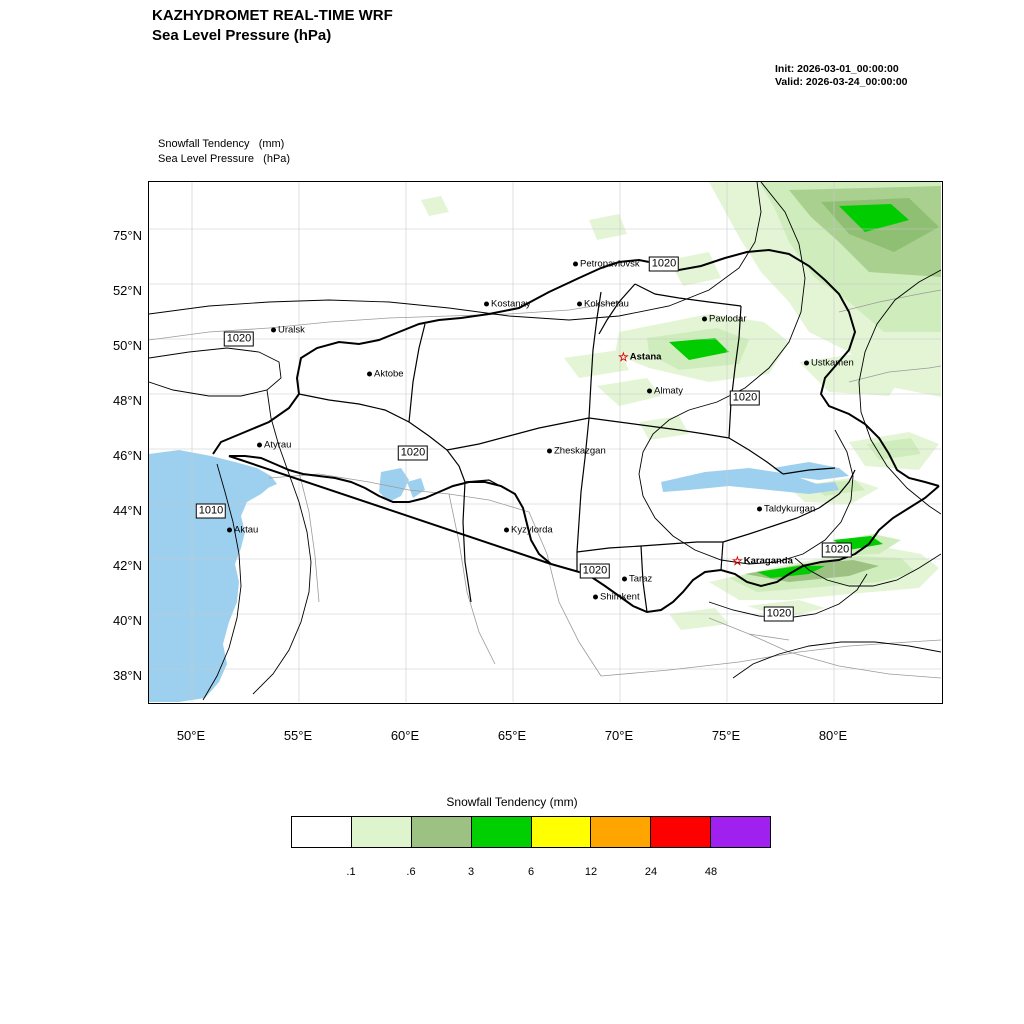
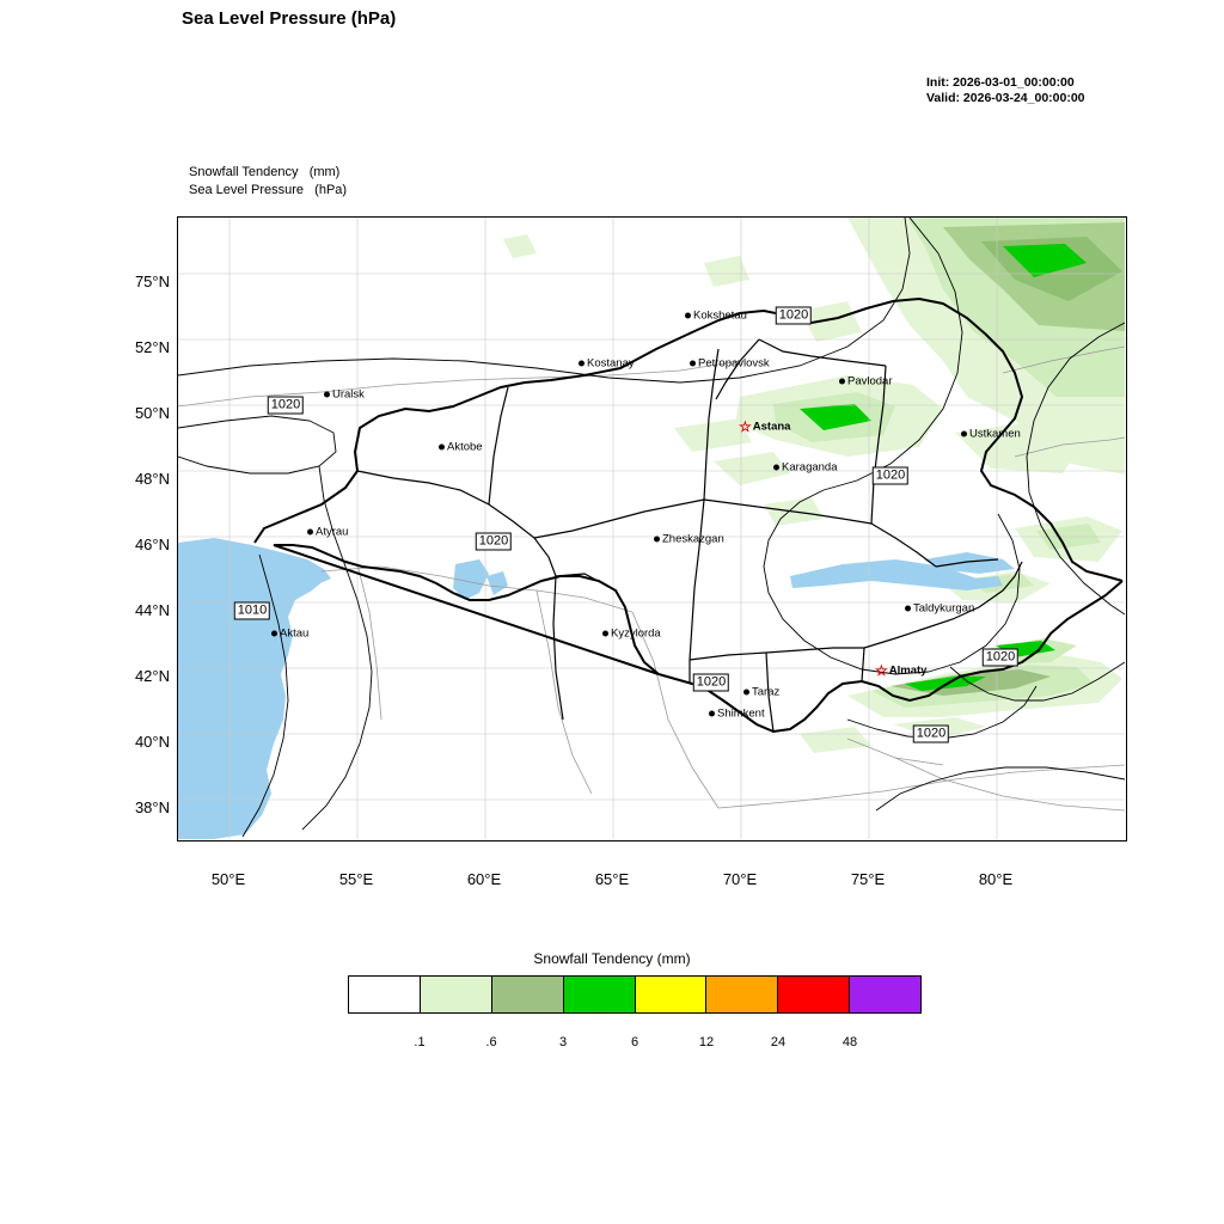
- KAZHYDROMET REAL-TIME WRF
  Sea Level Pressure (hPa)
  Init: 2026-03-01_00:00:00
  Valid: 2026-03-24_00:00:00
  Snowfall Tendency (mm)
  Sea Level Pressure (hPa)
- Petropavlovsk
+ Kokshetau
  Kostanay
- Kokshetau
+ Petropavlovsk
  Pavlodar
  Uralsk
  Ustkamen
  ☆Astana
  Aktobe
- Almaty
+ Karaganda
  Atyrau
  Zheskazgan
  Taldykurgan
  Aktau
  Kyzylorda
- ☆Karaganda
+ ☆Almaty
  Taraz
  Shimkent
  1020
  1020
  1020
  1020
  1010
  1020
  1020
  1020
  38°N
  40°N
  42°N
  44°N
  46°N
  48°N
  50°N
  52°N
  75°N
  50°E
  55°E
  60°E
  65°E
  70°E
  75°E
  80°E
  Snowfall Tendency (mm)
  .1
  .6
  3
  6
  12
  24
  48
